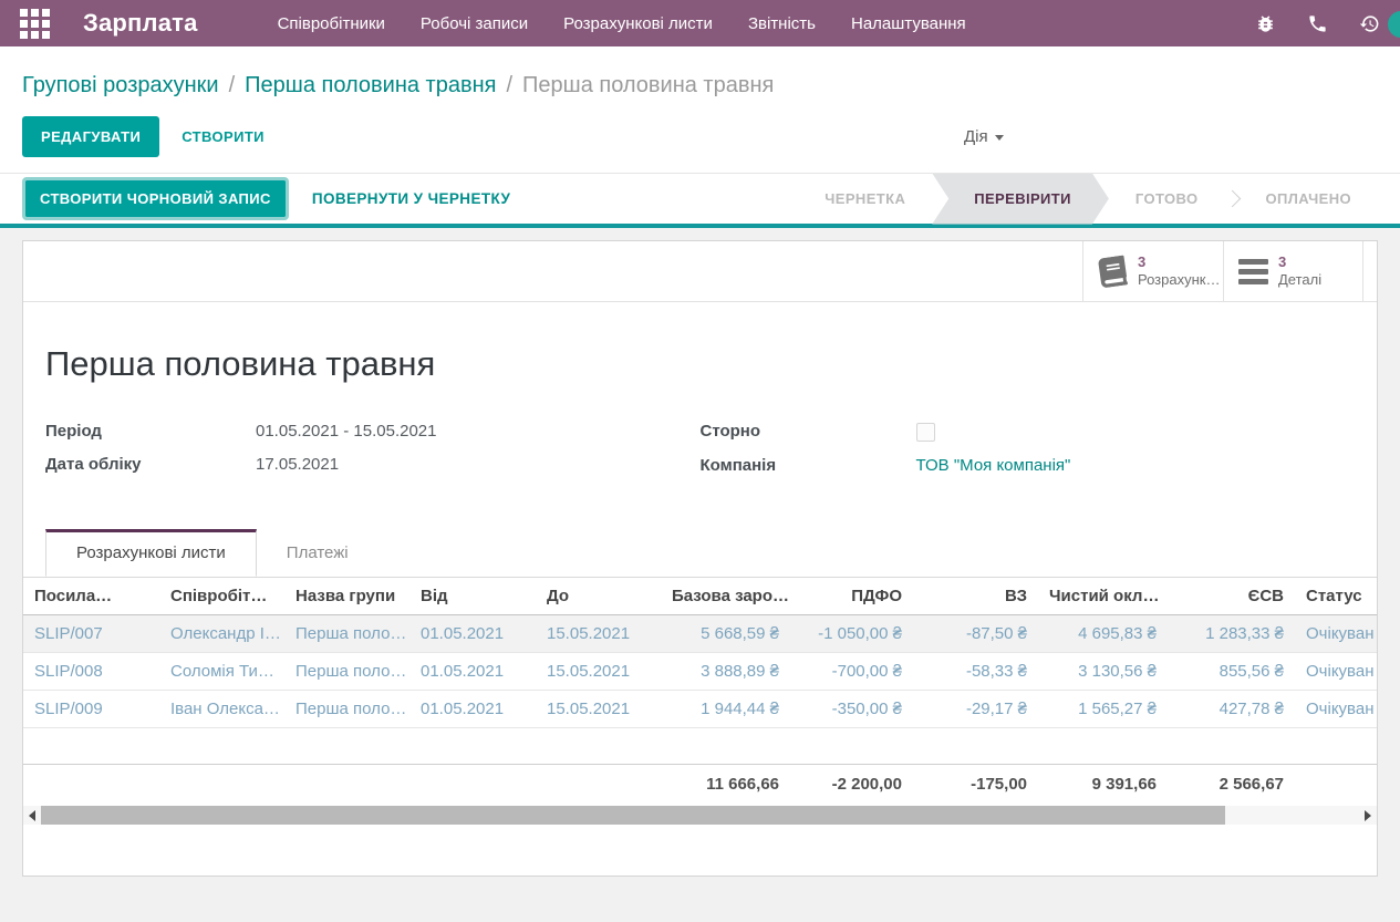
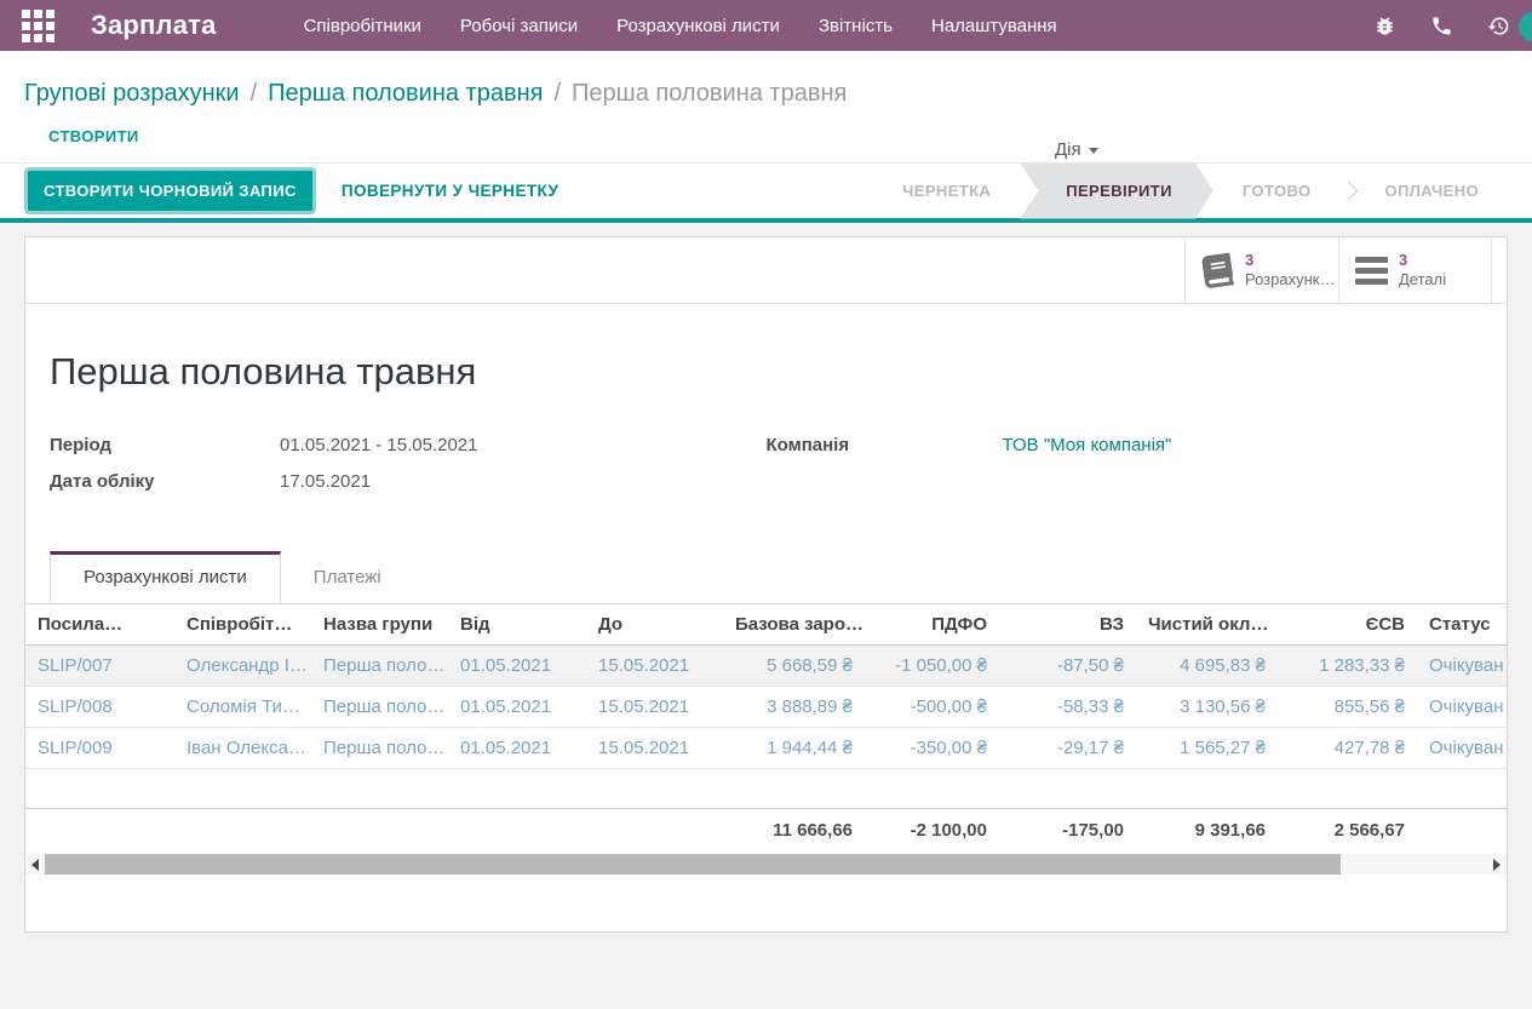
  Зарплата
  Співробітники
  Робочі записи
  Розрахункові листи
  Звітність
  Налаштування
  Групові розрахунки / Перша половина травня / Перша половина травня
- РЕДАГУВАТИ
  СТВОРИТИ
  Дія
  СТВОРИТИ ЧОРНОВИЙ ЗАПИС
  ПОВЕРНУТИ У ЧЕРНЕТКУ
  ЧЕРНЕТКА
  ПЕРЕВІРИТИ
  ГОТОВО
  ОПЛАЧЕНО
  3
  Розрахунк…
  3
  Деталі
  Перша половина травня
  Період
  01.05.2021 - 15.05.2021
  Дата обліку
  17.05.2021
- Сторно
  Компанія
  ТОВ "Моя компанія"
  Розрахункові листи
  Платежі
  Посила…	Співробіт…	Назва групи	Від	До	Базова заро…	ПДФО	ВЗ	Чистий окл…	ЄСВ	Статус
  SLIP/007	Олександр І…	Перша поло…	01.05.2021	15.05.2021	5 668,59 ₴	-1 050,00 ₴	-87,50 ₴	4 695,83 ₴	1 283,33 ₴	Очікуван
- SLIP/008	Соломія Ти…	Перша поло…	01.05.2021	15.05.2021	3 888,89 ₴	-700,00 ₴	-58,33 ₴	3 130,56 ₴	855,56 ₴	Очікуван
+ SLIP/008	Соломія Ти…	Перша поло…	01.05.2021	15.05.2021	3 888,89 ₴	-500,00 ₴	-58,33 ₴	3 130,56 ₴	855,56 ₴	Очікуван
  SLIP/009	Іван Олекса…	Перша поло…	01.05.2021	15.05.2021	1 944,44 ₴	-350,00 ₴	-29,17 ₴	1 565,27 ₴	427,78 ₴	Очікуван
- 					11 666,66	-2 200,00	-175,00	9 391,66	2 566,67
+ 					11 666,66	-2 100,00	-175,00	9 391,66	2 566,67
